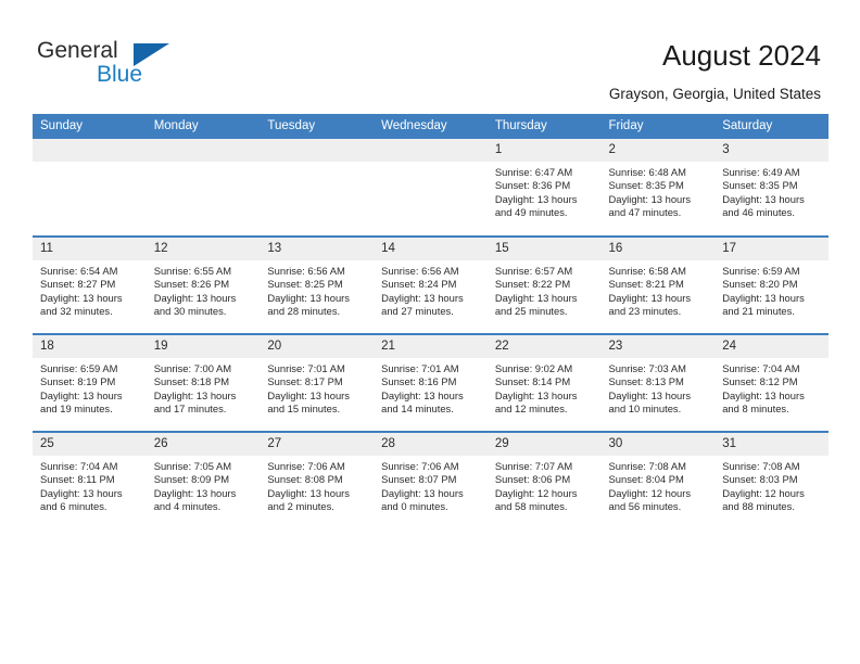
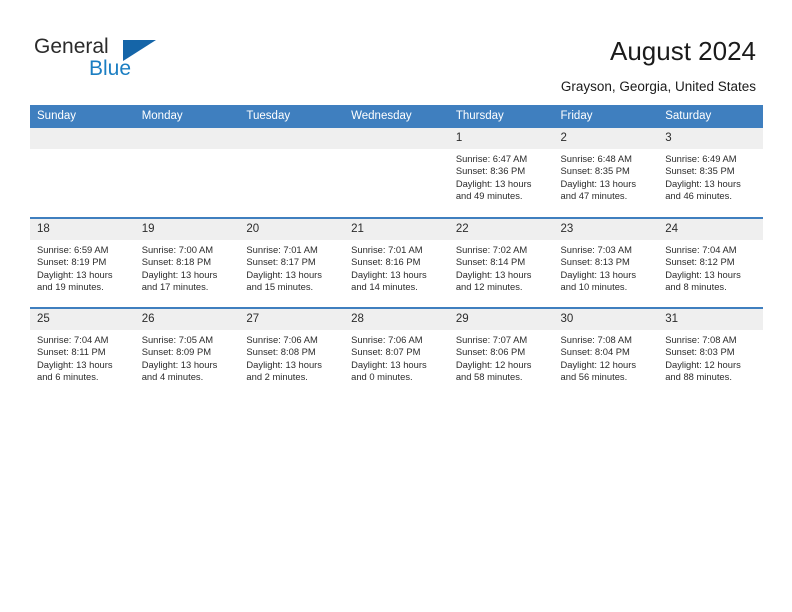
  General
  Blue
  August 2024
  Grayson, Georgia, United States
  Sunday	Monday	Tuesday	Wednesday	Thursday	Friday	Saturday
  				1Sunrise: 6:47 AMSunset: 8:36 PMDaylight: 13 hours and 49 minutes.	2Sunrise: 6:48 AMSunset: 8:35 PMDaylight: 13 hours and 47 minutes.	3Sunrise: 6:49 AMSunset: 8:35 PMDaylight: 13 hours and 46 minutes.
- 11Sunrise: 6:54 AMSunset: 8:27 PMDaylight: 13 hours and 32 minutes.	12Sunrise: 6:55 AMSunset: 8:26 PMDaylight: 13 hours and 30 minutes.	13Sunrise: 6:56 AMSunset: 8:25 PMDaylight: 13 hours and 28 minutes.	14Sunrise: 6:56 AMSunset: 8:24 PMDaylight: 13 hours and 27 minutes.	15Sunrise: 6:57 AMSunset: 8:22 PMDaylight: 13 hours and 25 minutes.	16Sunrise: 6:58 AMSunset: 8:21 PMDaylight: 13 hours and 23 minutes.	17Sunrise: 6:59 AMSunset: 8:20 PMDaylight: 13 hours and 21 minutes.
- 18Sunrise: 6:59 AMSunset: 8:19 PMDaylight: 13 hours and 19 minutes.	19Sunrise: 7:00 AMSunset: 8:18 PMDaylight: 13 hours and 17 minutes.	20Sunrise: 7:01 AMSunset: 8:17 PMDaylight: 13 hours and 15 minutes.	21Sunrise: 7:01 AMSunset: 8:16 PMDaylight: 13 hours and 14 minutes.	22Sunrise: 9:02 AMSunset: 8:14 PMDaylight: 13 hours and 12 minutes.	23Sunrise: 7:03 AMSunset: 8:13 PMDaylight: 13 hours and 10 minutes.	24Sunrise: 7:04 AMSunset: 8:12 PMDaylight: 13 hours and 8 minutes.
+ 18Sunrise: 6:59 AMSunset: 8:19 PMDaylight: 13 hours and 19 minutes.	19Sunrise: 7:00 AMSunset: 8:18 PMDaylight: 13 hours and 17 minutes.	20Sunrise: 7:01 AMSunset: 8:17 PMDaylight: 13 hours and 15 minutes.	21Sunrise: 7:01 AMSunset: 8:16 PMDaylight: 13 hours and 14 minutes.	22Sunrise: 7:02 AMSunset: 8:14 PMDaylight: 13 hours and 12 minutes.	23Sunrise: 7:03 AMSunset: 8:13 PMDaylight: 13 hours and 10 minutes.	24Sunrise: 7:04 AMSunset: 8:12 PMDaylight: 13 hours and 8 minutes.
  25Sunrise: 7:04 AMSunset: 8:11 PMDaylight: 13 hours and 6 minutes.	26Sunrise: 7:05 AMSunset: 8:09 PMDaylight: 13 hours and 4 minutes.	27Sunrise: 7:06 AMSunset: 8:08 PMDaylight: 13 hours and 2 minutes.	28Sunrise: 7:06 AMSunset: 8:07 PMDaylight: 13 hours and 0 minutes.	29Sunrise: 7:07 AMSunset: 8:06 PMDaylight: 12 hours and 58 minutes.	30Sunrise: 7:08 AMSunset: 8:04 PMDaylight: 12 hours and 56 minutes.	31Sunrise: 7:08 AMSunset: 8:03 PMDaylight: 12 hours and 88 minutes.
